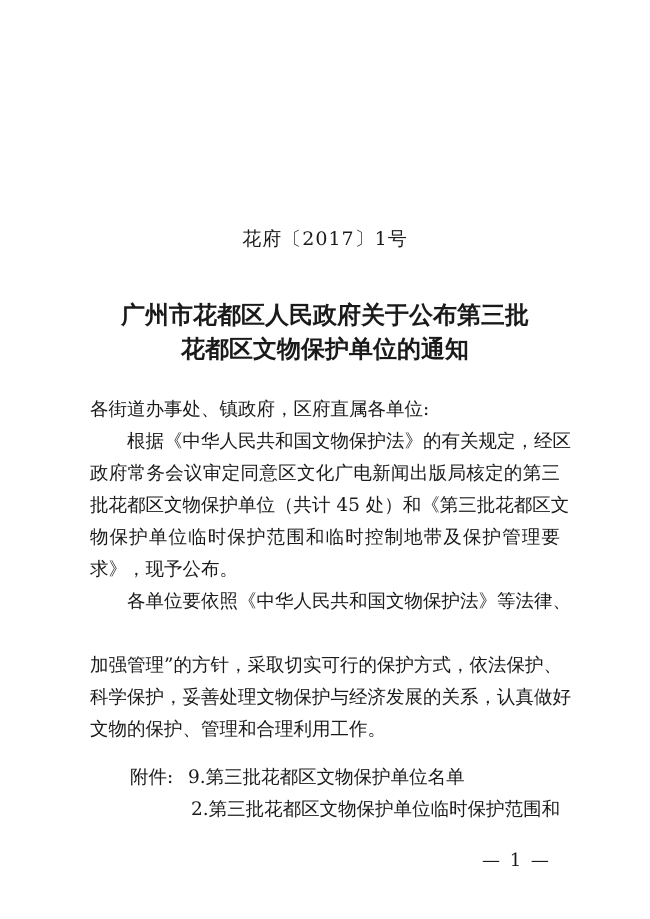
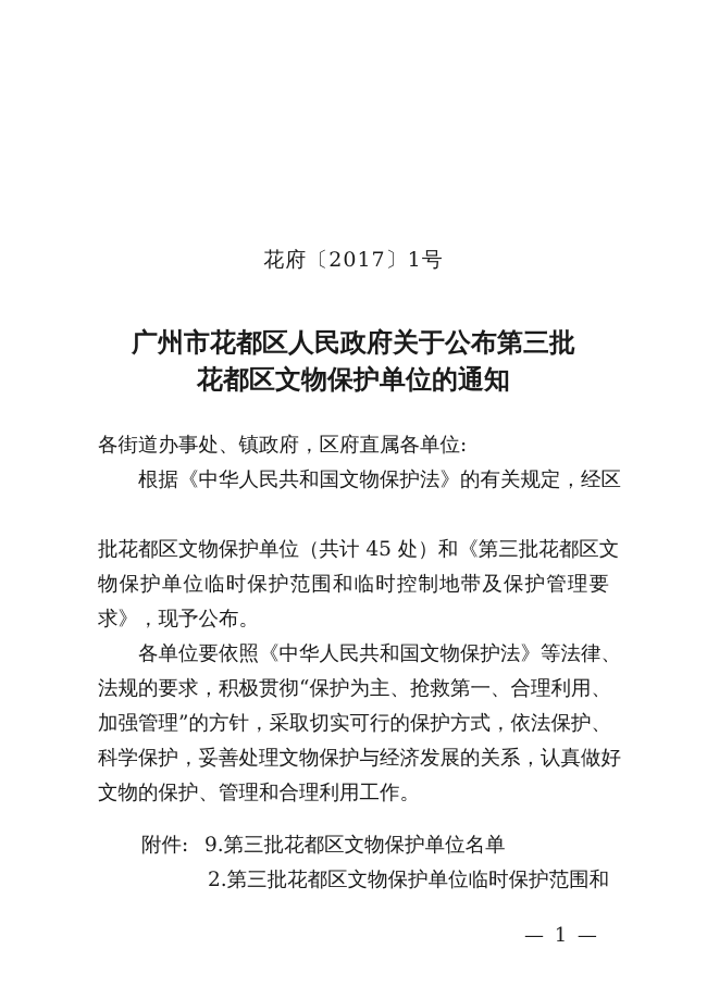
  花府〔2017〕1号
  广州市花都区人民政府关于公布第三批
  花都区文物保护单位的通知
  各街道办事处、镇政府，区府直属各单位:
  根据《中华人民共和国文物保护法》的有关规定，经区
- 政府常务会议审定同意区文化广电新闻出版局核定的第三
  批花都区文物保护单位（共计 45 处）和《第三批花都区文
  物保护单位临时保护范围和临时控制地带及保护管理要
  求》，现予公布。
  各单位要依照《中华人民共和国文物保护法》等法律、
+ 法规的要求，积极贯彻“保护为主、抢救第一、合理利用、
  加强管理”的方针，采取切实可行的保护方式，依法保护、
  科学保护，妥善处理文物保护与经济发展的关系，认真做好
  文物的保护、管理和合理利用工作。
  附件:
  9.第三批花都区文物保护单位名单
  2.第三批花都区文物保护单位临时保护范围和
  — 1 —
